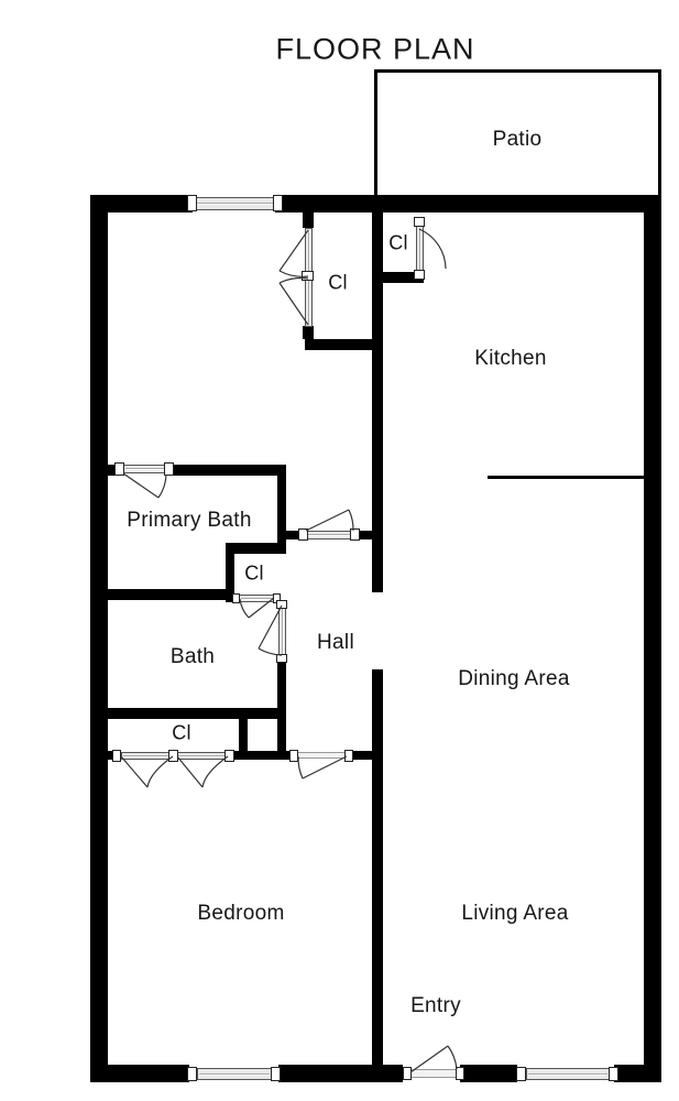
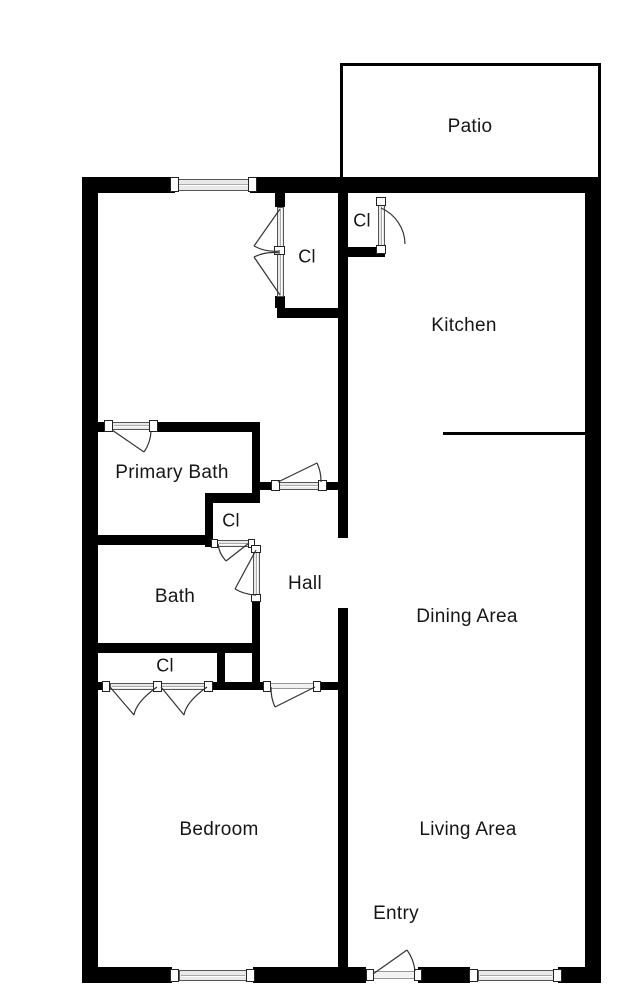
- FLOOR PLAN
  Patio
  Cl
  Cl
  Kitchen
  Primary Bath
  Cl
  Bath
  Hall
  Dining Area
  Cl
  Bedroom
  Living Area
  Entry
